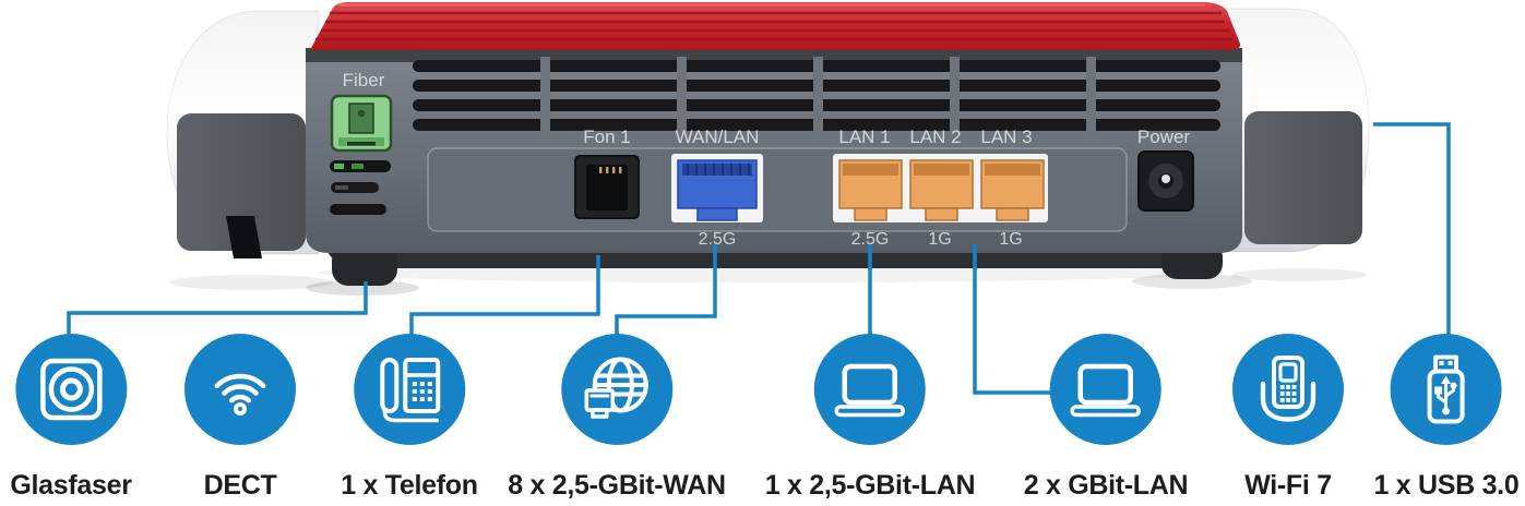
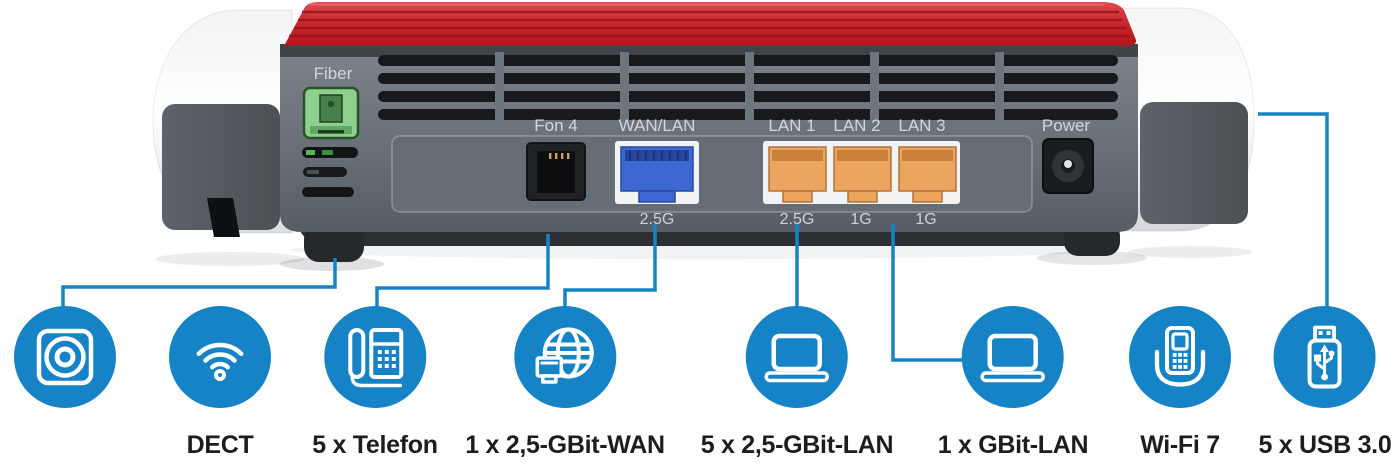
  Fiber
- Fon 1
+ Fon 4
  WAN/LAN
  2.5G
  LAN 1
  LAN 2
  LAN 3
  2.5G
  1G
  1G
  Power
- Glasfaser
  DECT
- 1 x Telefon
+ 5 x Telefon
- 8 x 2,5-GBit-WAN
+ 1 x 2,5-GBit-WAN
- 1 x 2,5-GBit-LAN
+ 5 x 2,5-GBit-LAN
- 2 x GBit-LAN
+ 1 x GBit-LAN
  Wi-Fi 7
- 1 x USB 3.0
+ 5 x USB 3.0
